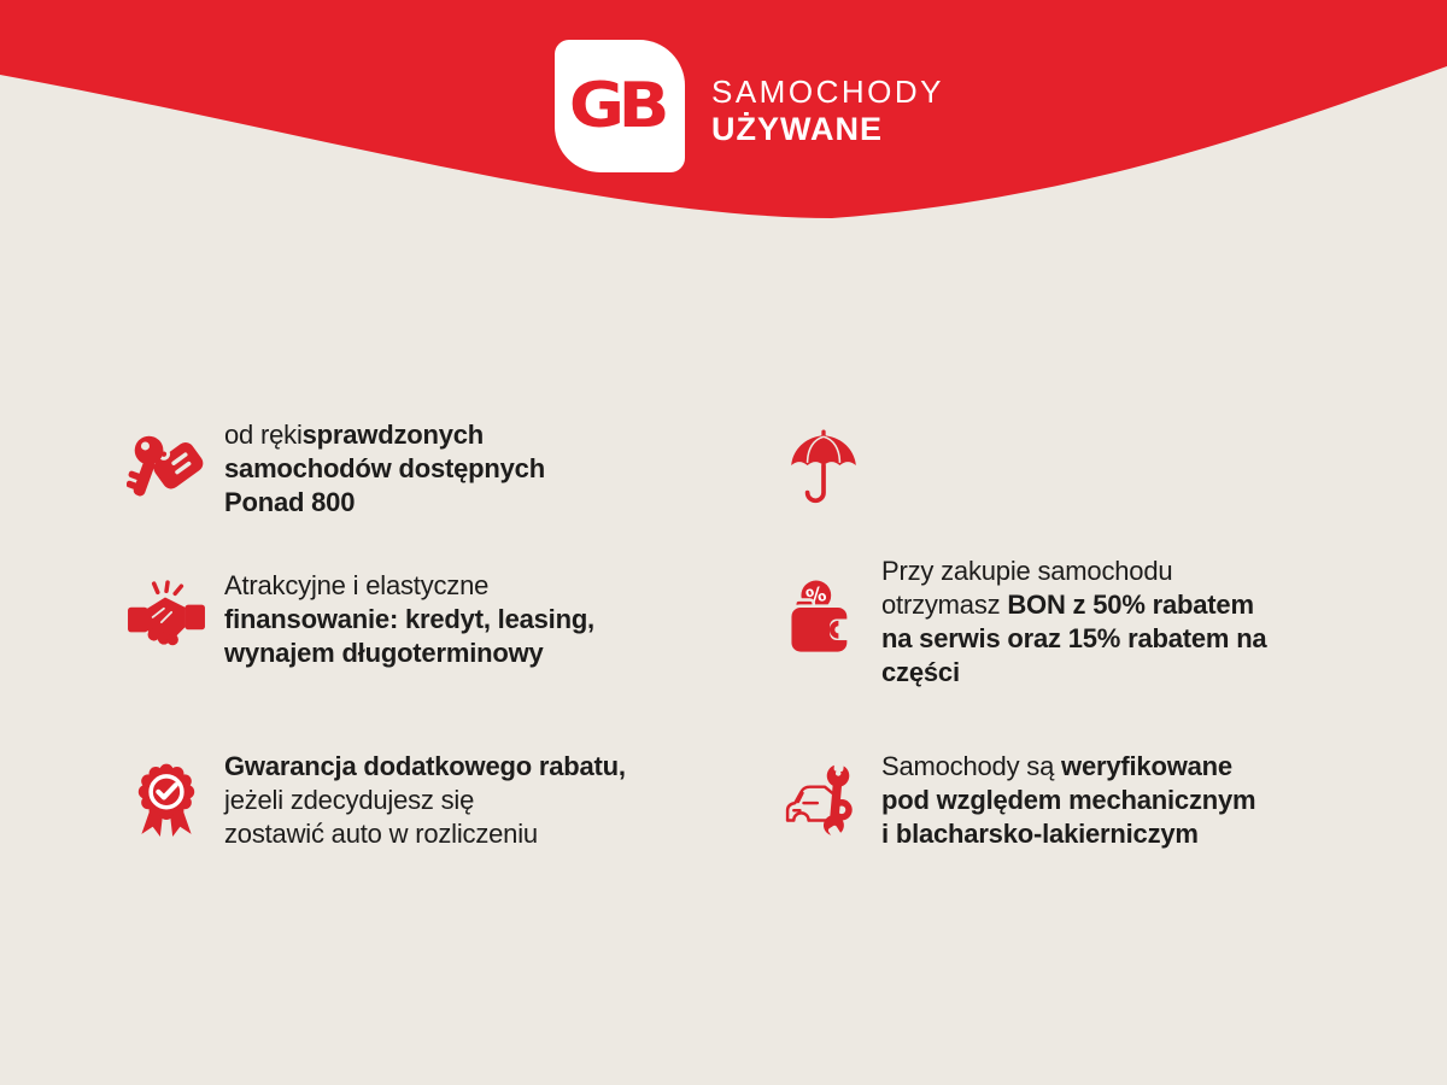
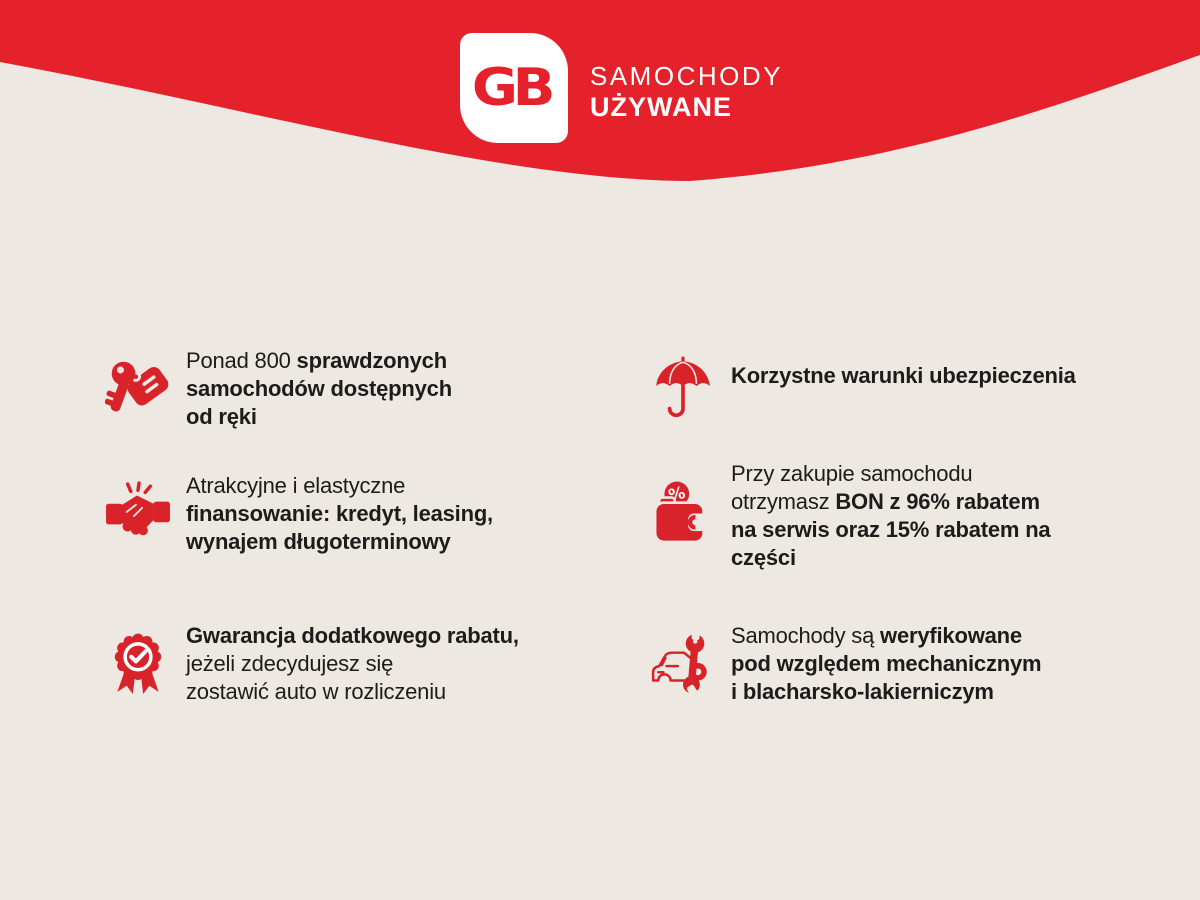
  GB
  SAMOCHODY
  UŻYWANE
- od rękisprawdzonych
+ Ponad 800 sprawdzonych
  samochodów dostępnych
- Ponad 800
+ od ręki
  Atrakcyjne i elastyczne
  finansowanie: kredyt, leasing,
  wynajem długoterminowy
  Gwarancja dodatkowego rabatu,
  jeżeli zdecydujesz się
  zostawić auto w rozliczeniu
+ Korzystne warunki ubezpieczenia
  Przy zakupie samochodu
- otrzymasz BON z 50% rabatem
+ otrzymasz BON z 96% rabatem
  na serwis oraz 15% rabatem na
  części
  Samochody są weryfikowane
  pod względem mechanicznym
  i blacharsko-lakierniczym
